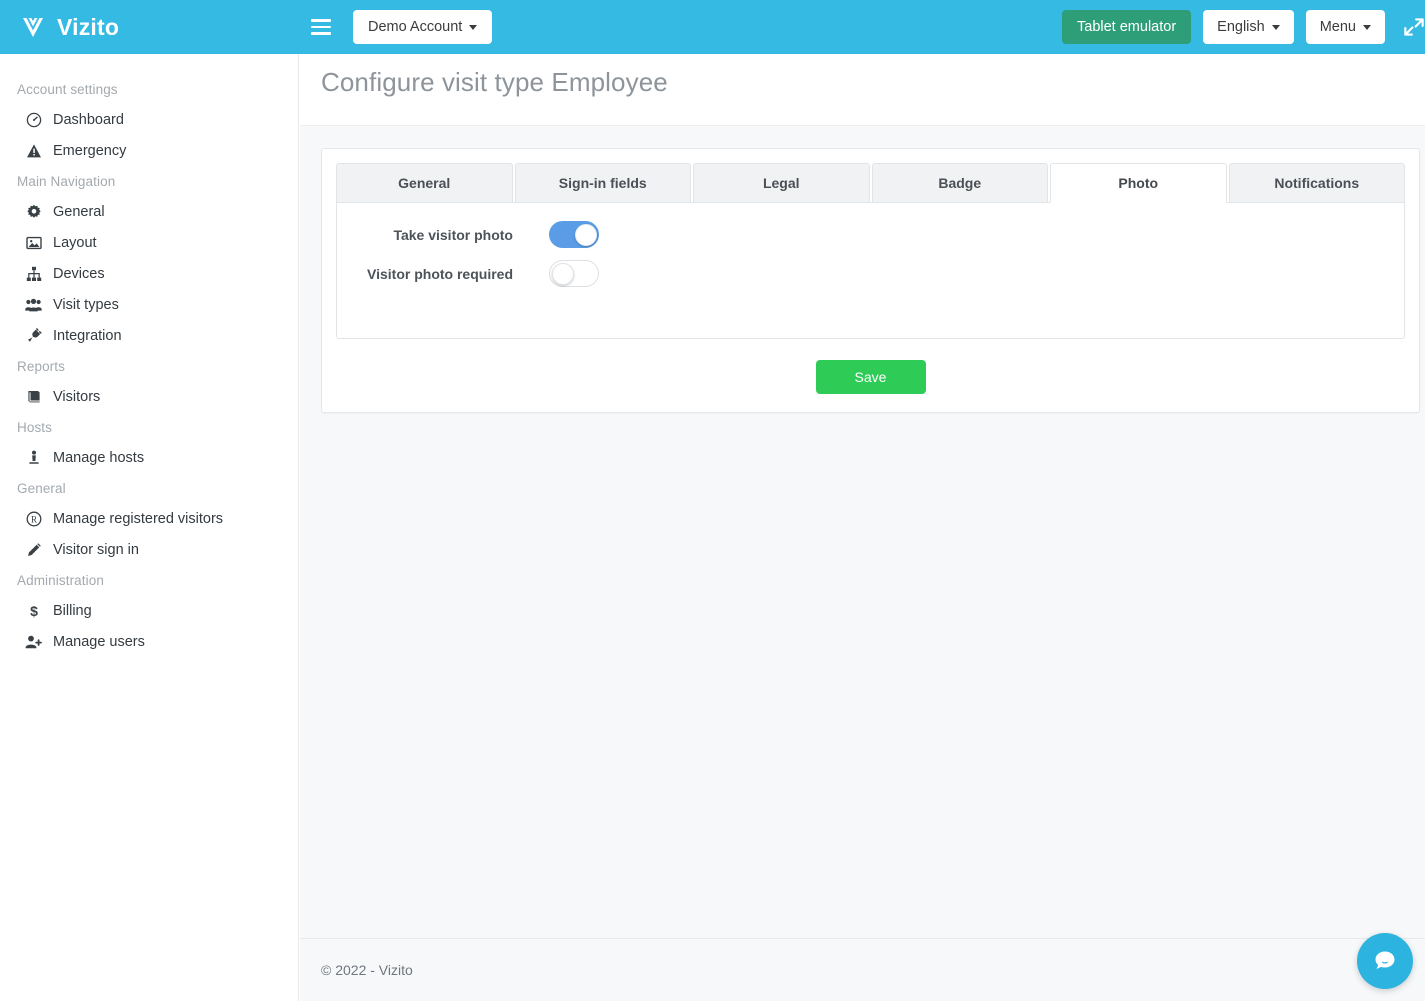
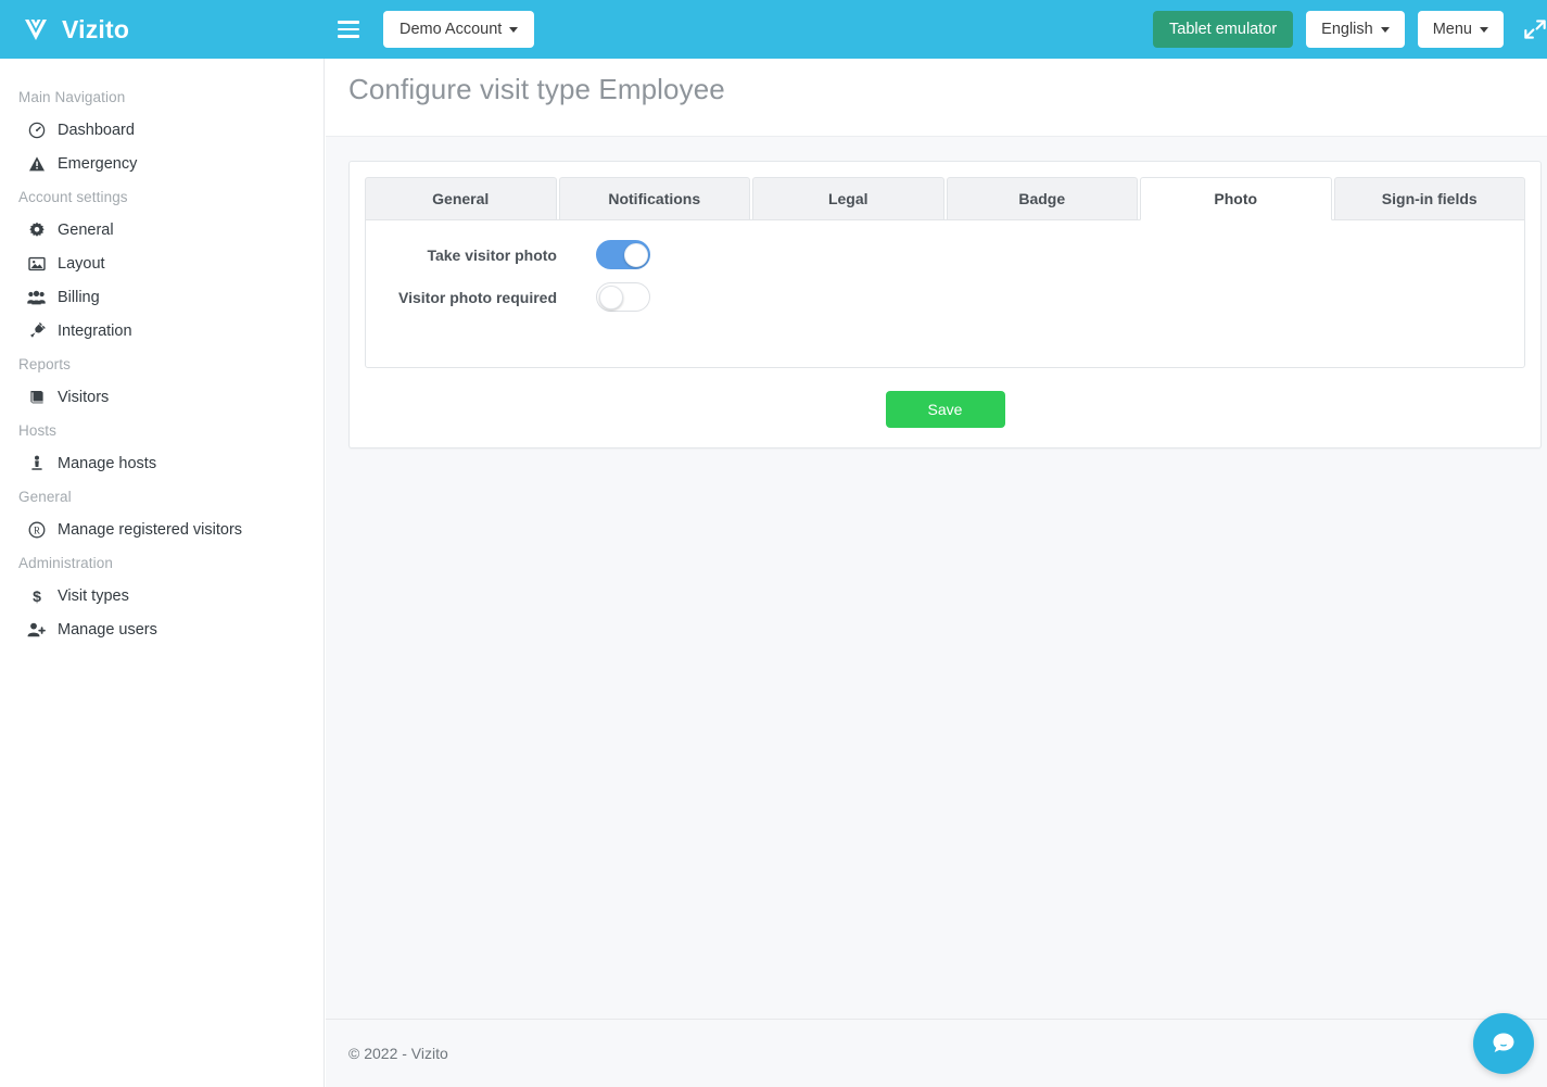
  Vizito
  Demo Account
  Tablet emulator
  English
  Menu
- Account settings
+ Main Navigation
  Dashboard
  Emergency
- Main Navigation
+ Account settings
  General
  Layout
- Devices
- Visit types
+ Billing
  Integration
  Reports
  Visitors
  Hosts
  Manage hosts
  General
  R
  Manage registered visitors
- Visitor sign in
  Administration
  $
- Billing
+ Visit types
  Manage users
  Configure visit type Employee
  General
- Sign-in fields
+ Notifications
  Legal
  Badge
  Photo
- Notifications
+ Sign-in fields
  Take visitor photo
  Visitor photo required
  Save
  © 2022 - Vizito
